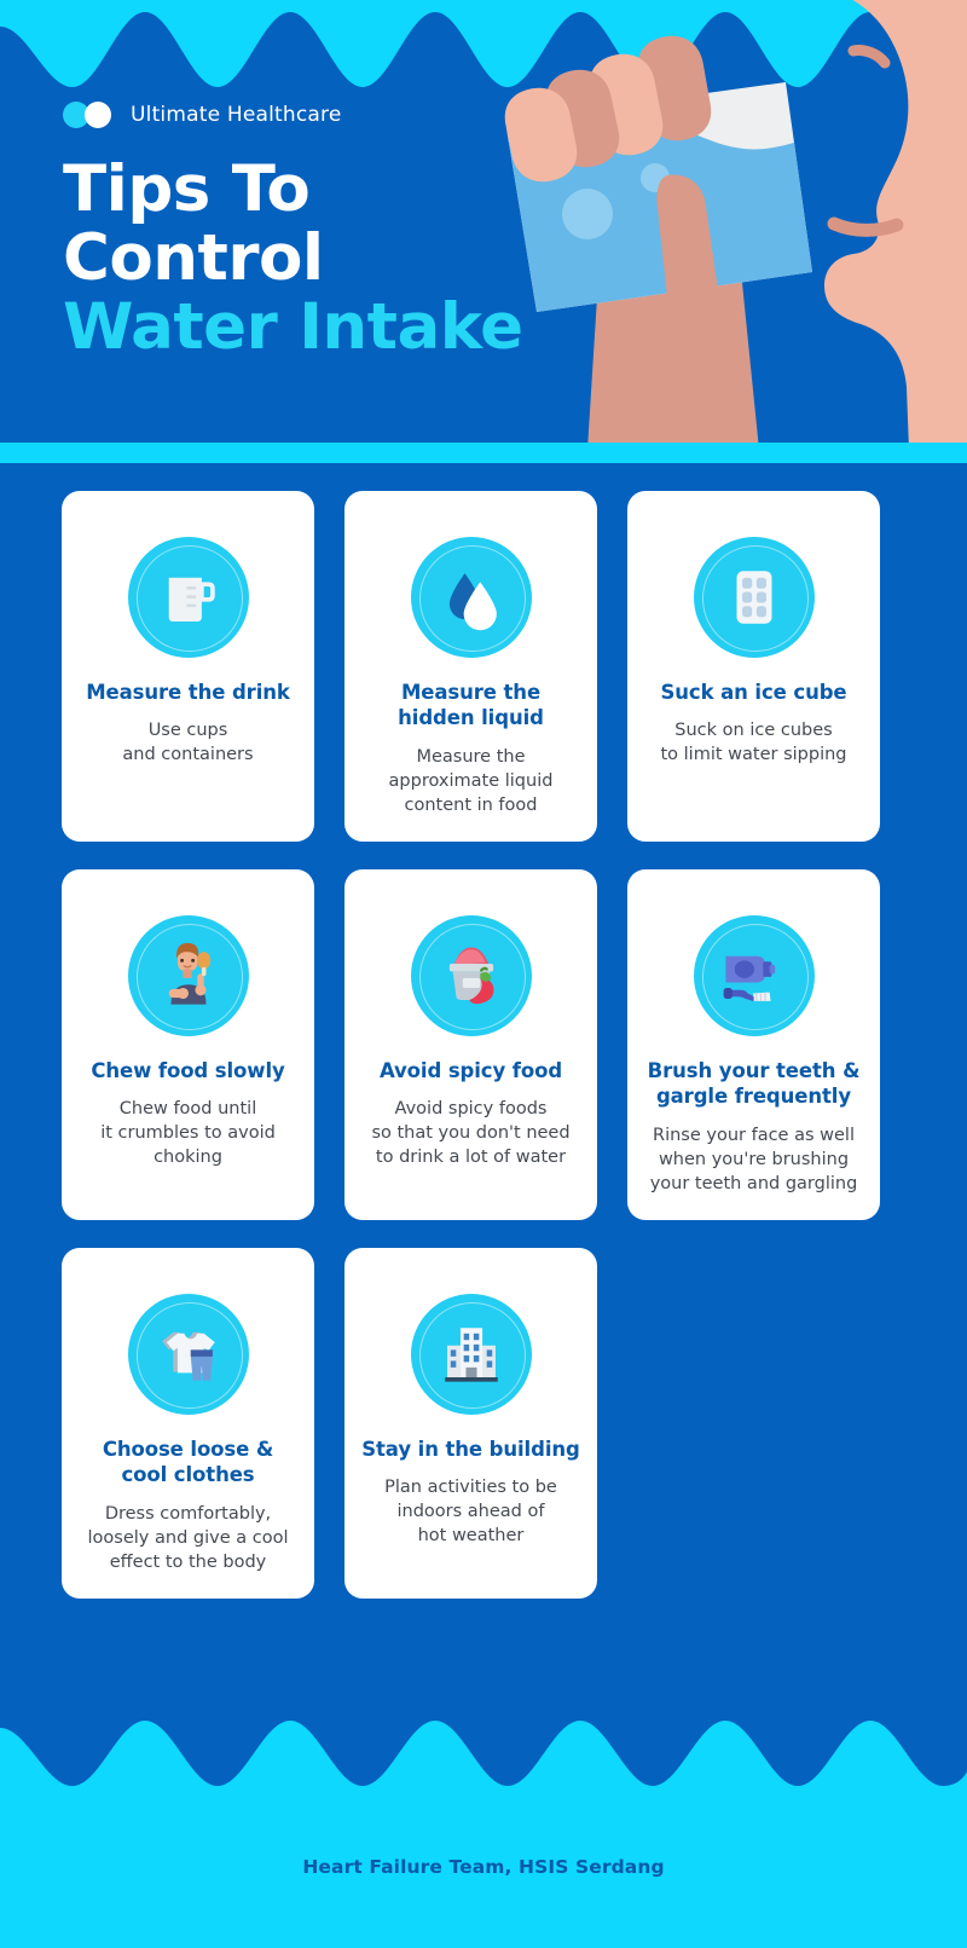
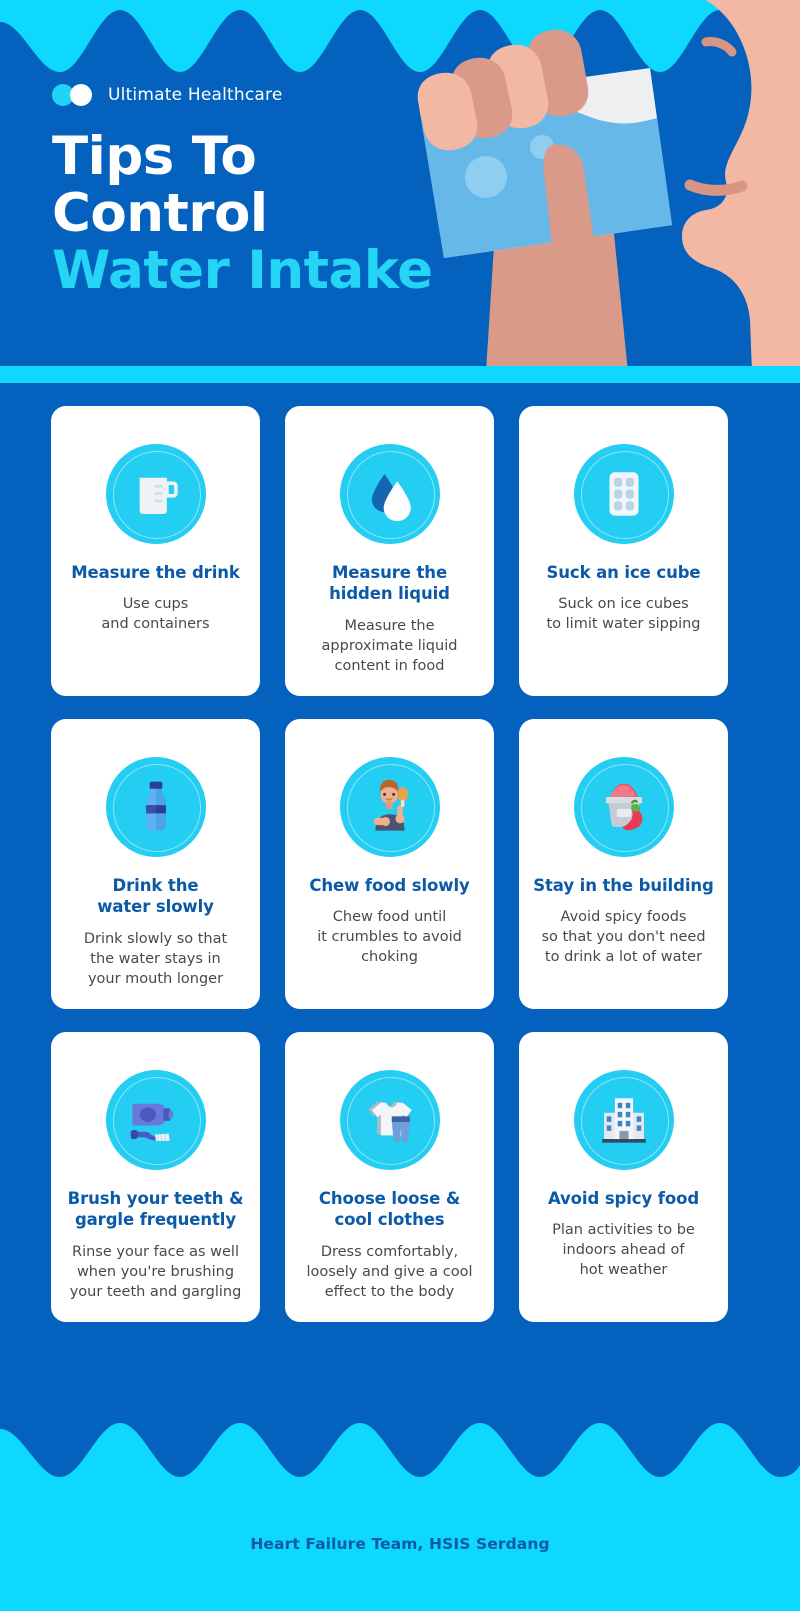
  Tips To
  Control
  Water Intake
  Ultimate Healthcare
  Measure the drink
  Use cups
  and containers
  Measure the
  hidden liquid
  Measure the
  approximate liquid
  content in food
  Suck an ice cube
  Suck on ice cubes
  to limit water sipping
+ Drink the
+ water slowly
+ Drink slowly so that
+ the water stays in
+ your mouth longer
  Chew food slowly
  Chew food until
  it crumbles to avoid
  choking
- Avoid spicy food
+ Stay in the building
  Avoid spicy foods
  so that you don't need
  to drink a lot of water
  Brush your teeth &
  gargle frequently
  Rinse your face as well
  when you're brushing
  your teeth and gargling
  Choose loose &
  cool clothes
  Dress comfortably,
  loosely and give a cool
  effect to the body
- Stay in the building
+ Avoid spicy food
  Plan activities to be
  indoors ahead of
  hot weather
  Heart Failure Team, HSIS Serdang
